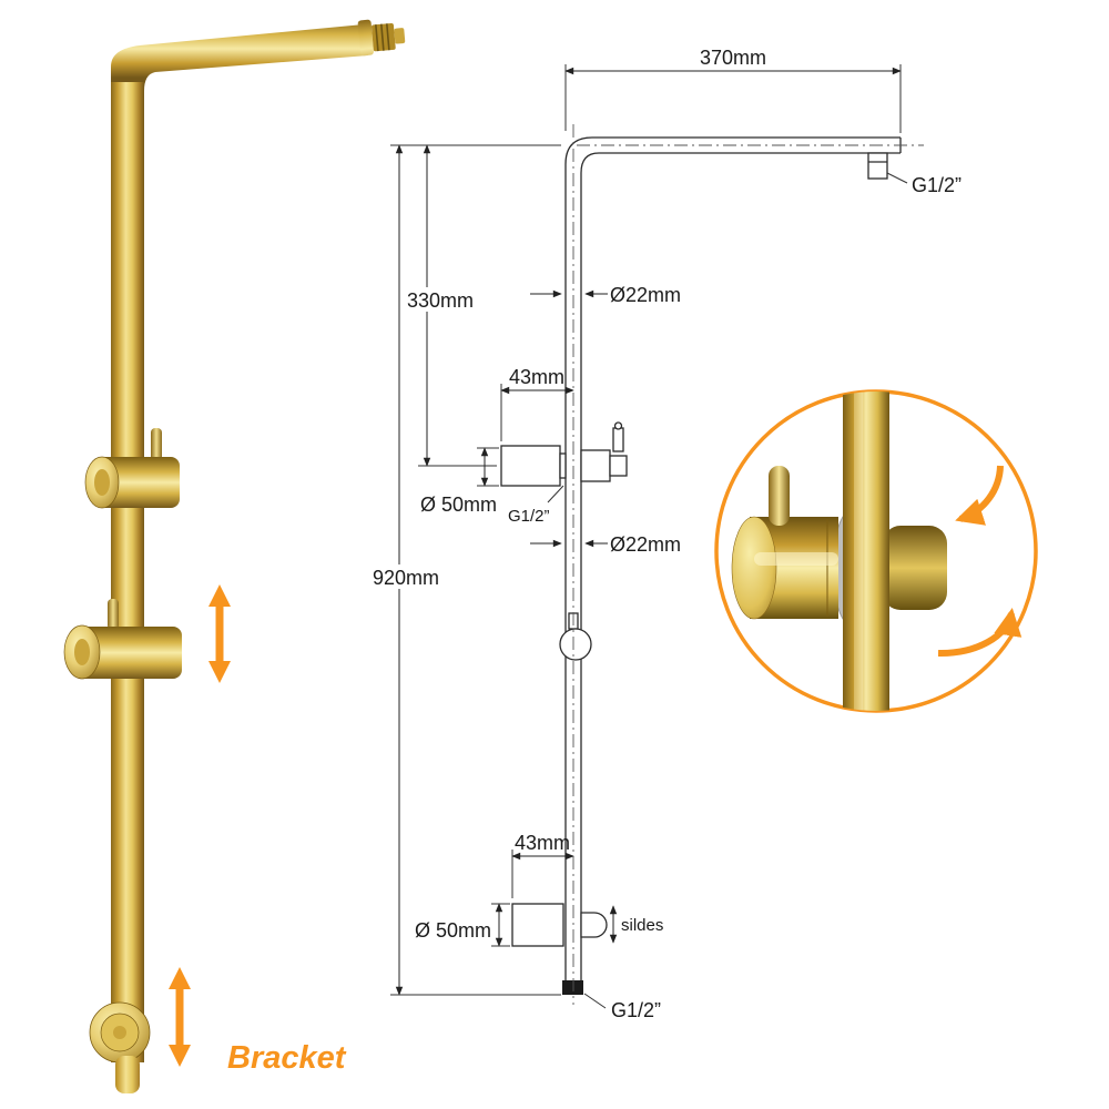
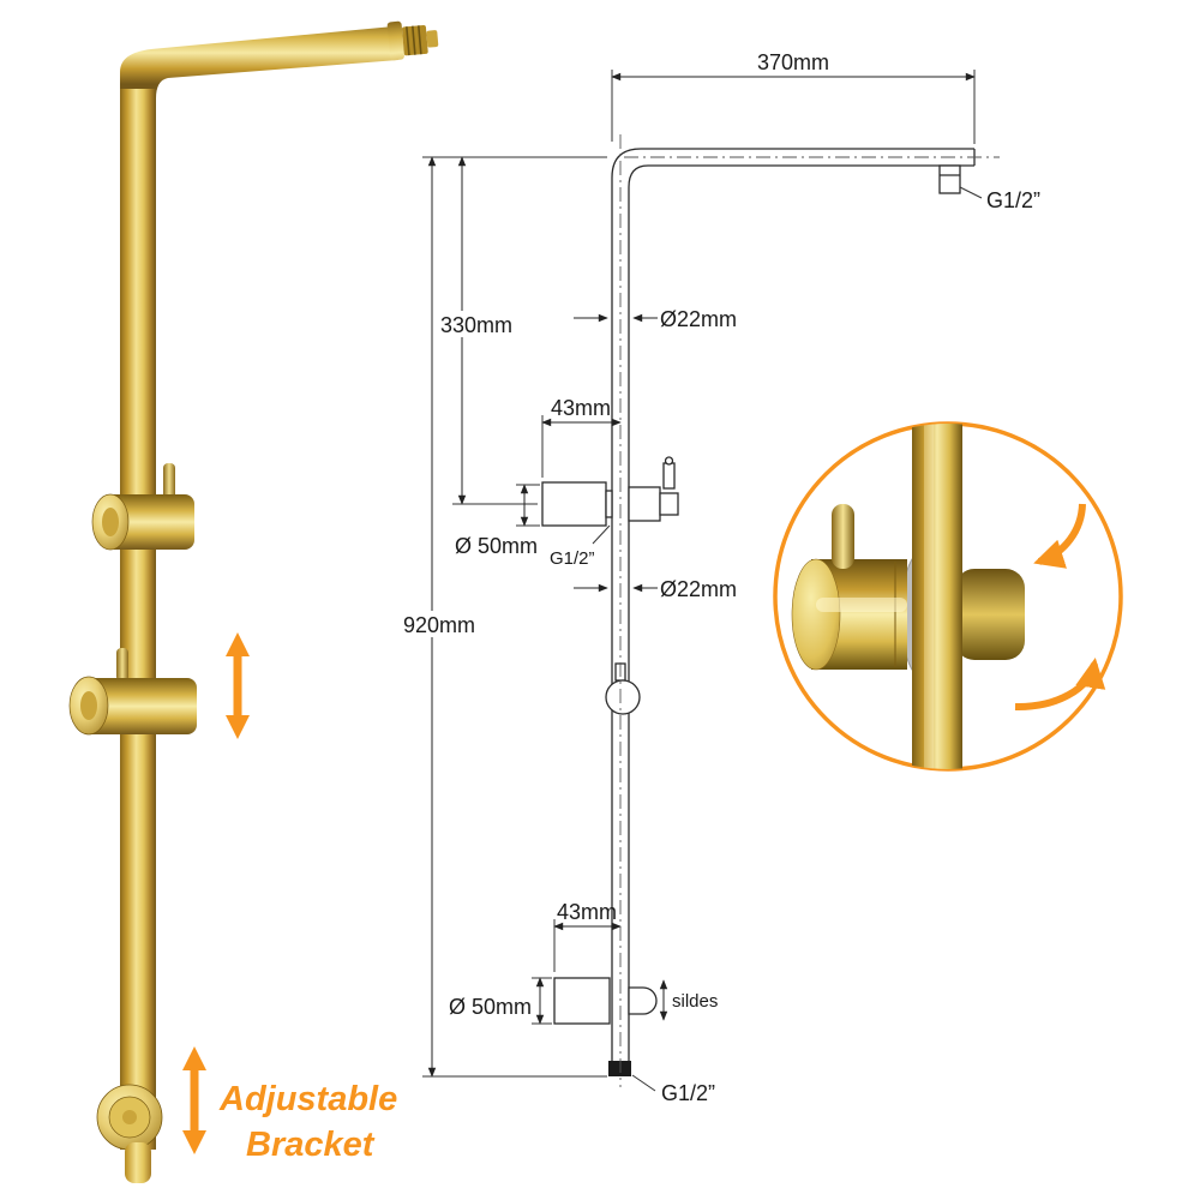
+ Adjustable
  Bracket
  370mm
  G1/2”
  330mm
  Ø22mm
  43mm
  Ø 50mm
  G1/2”
  Ø22mm
  920mm
  43mm
  Ø 50mm
  sildes
  G1/2”
